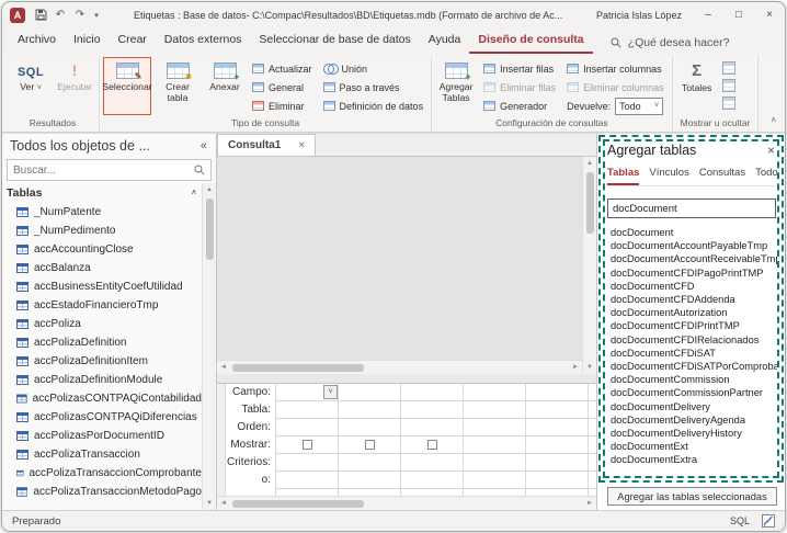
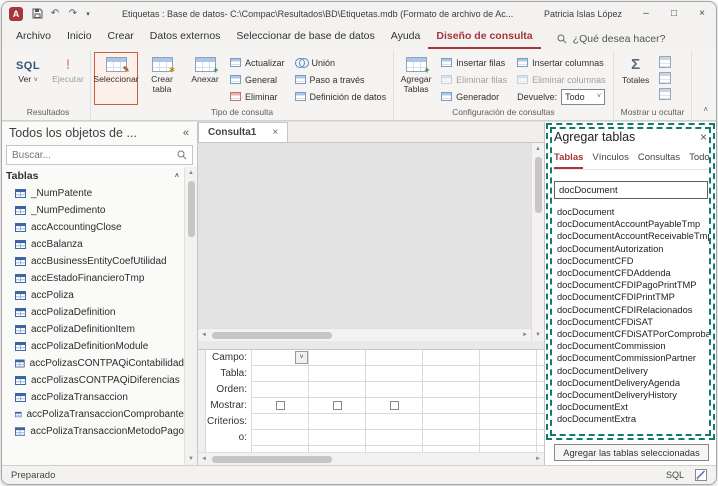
  A
  ↶
  ↷
  Etiquetas : Base de datos- C:\Compac\Resultados\BD\Etiquetas.mdb (Formato de archivo de Ac...
  Patricia Islas López
  –
  □
  ×
  Archivo
  Inicio
  Crear
  Datos externos
  Seleccionar de base de datos
  Ayuda
  Diseño de consulta
  ¿Qué desea hacer?
  SQL
  Ver
  !
  Ejecutar
  Resultados
  ✎
  Seleccionar
  ∗
  Crear tabla
  +
  Anexar
  Actualizar
  General
  Eliminar
  Unión
  Paso a través
  Definición de datos
  Tipo de consulta
  +
  Agregar Tablas
  Insertar filas
  Eliminar filas
  Generador
  Insertar columnas
  Eliminar columnas
  Devuelve:
  Todo
  Configuración de consultas
  Σ
  Totales
  Mostrar u ocultar
  ˄
  Todos los objetos de ...
  «
  Buscar...
  Tablas
  _NumPatente
  _NumPedimento
  accAccountingClose
  accBalanza
  accBusinessEntityCoefUtilidad
  accEstadoFinancieroTmp
  accPoliza
  accPolizaDefinition
  accPolizaDefinitionItem
  accPolizaDefinitionModule
  accPolizasCONTPAQiContabilidad
  accPolizasCONTPAQiDiferencias
- accPolizasPorDocumentID
  accPolizaTransaccion
  accPolizaTransaccionComprobante
  accPolizaTransaccionMetodoPago
  Consulta1
  ×
  Campo:
  Tabla:
  Orden:
  Mostrar:
  Criterios:
  o:
  Agregar tablas
  ×
  Tablas
  Vínculos
  Consultas
  Todo
  docDocument
  docDocument
  docDocumentAccountPayableTmp
  docDocumentAccountReceivableTm
- docDocumentCFDIPagoPrintTMP
+ docDocumentAutorization
  docDocumentCFD
  docDocumentCFDAddenda
- docDocumentAutorization
+ docDocumentCFDIPagoPrintTMP
  docDocumentCFDIPrintTMP
  docDocumentCFDIRelacionados
  docDocumentCFDiSAT
  docDocumentCFDiSATPorComproba
  docDocumentCommission
  docDocumentCommissionPartner
  docDocumentDelivery
  docDocumentDeliveryAgenda
  docDocumentDeliveryHistory
  docDocumentExt
  docDocumentExtra
  Agregar las tablas seleccionadas
  Preparado
  SQL
